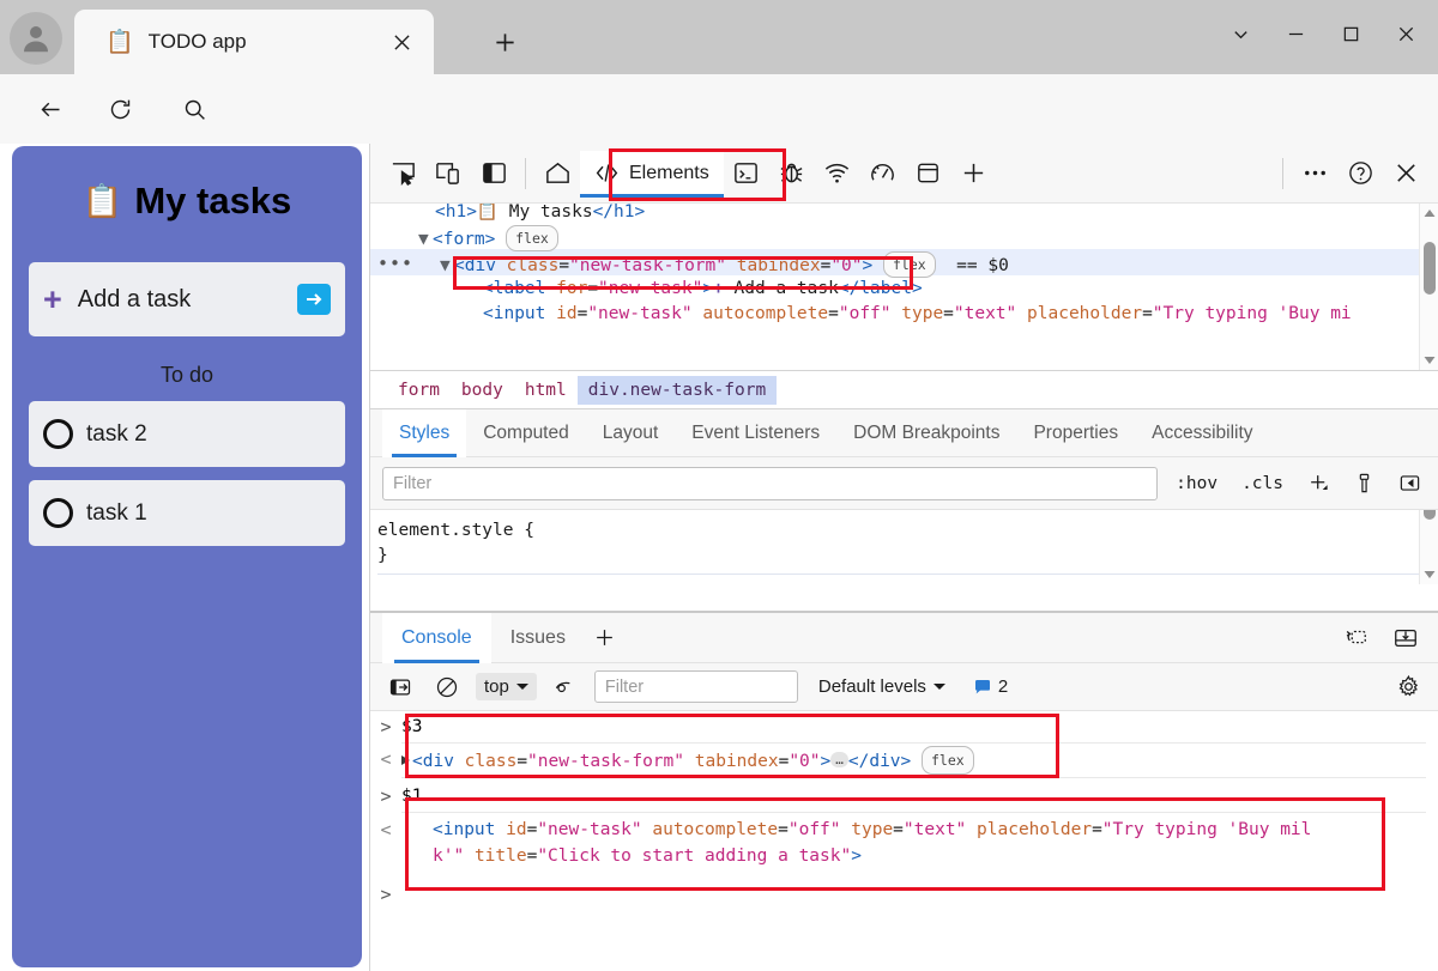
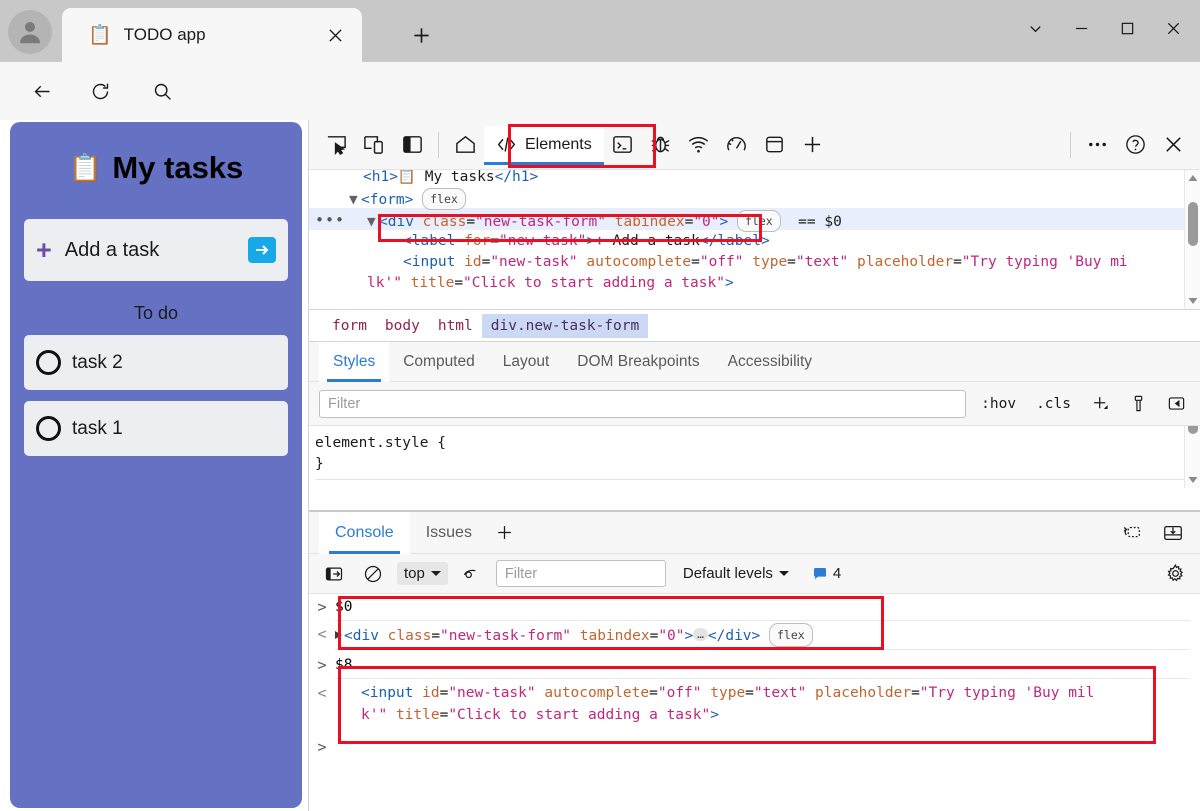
  📋
  TODO app
  📋
  My tasks
  +
  Add a task
  To do
  task 2
  task 1
  Elements
  <h1>📋 My tasks</h1>
  ▼ <form> flex
  •••
  ▼ <div class="new-task-form" tabindex="0"> flex == $0
  <label for="new-task">+ Add a task</label>
  <input id="new-task" autocomplete="off" type="text" placeholder="Try typing 'Buy mi
+ lk'" title="Click to start adding a task">
  form
  body
  html
  div.new-task-form
  Styles
  Computed
  Layout
- Event Listeners
  DOM Breakpoints
- Properties
  Accessibility
  Filter
  :hov
  .cls
  element.style {
  }
  Console
  Issues
  top
  Filter
  Default levels
- 2
+ 4
  >
- $3
+ $0
  <
  <div class="new-task-form" tabindex="0"> … </div> flex
  >
- $1
+ $8
  <
  <input id="new-task" autocomplete="off" type="text" placeholder="Try typing 'Buy mil
  k'" title="Click to start adding a task">
  >
